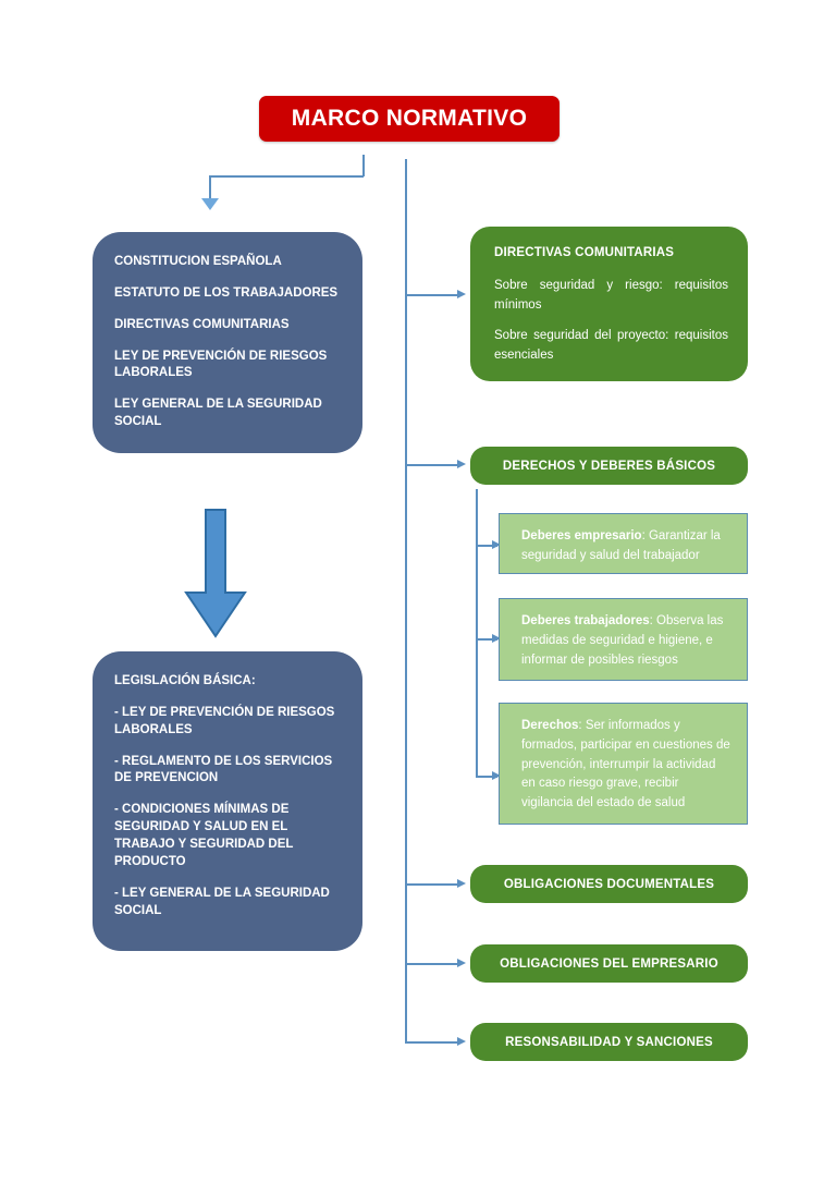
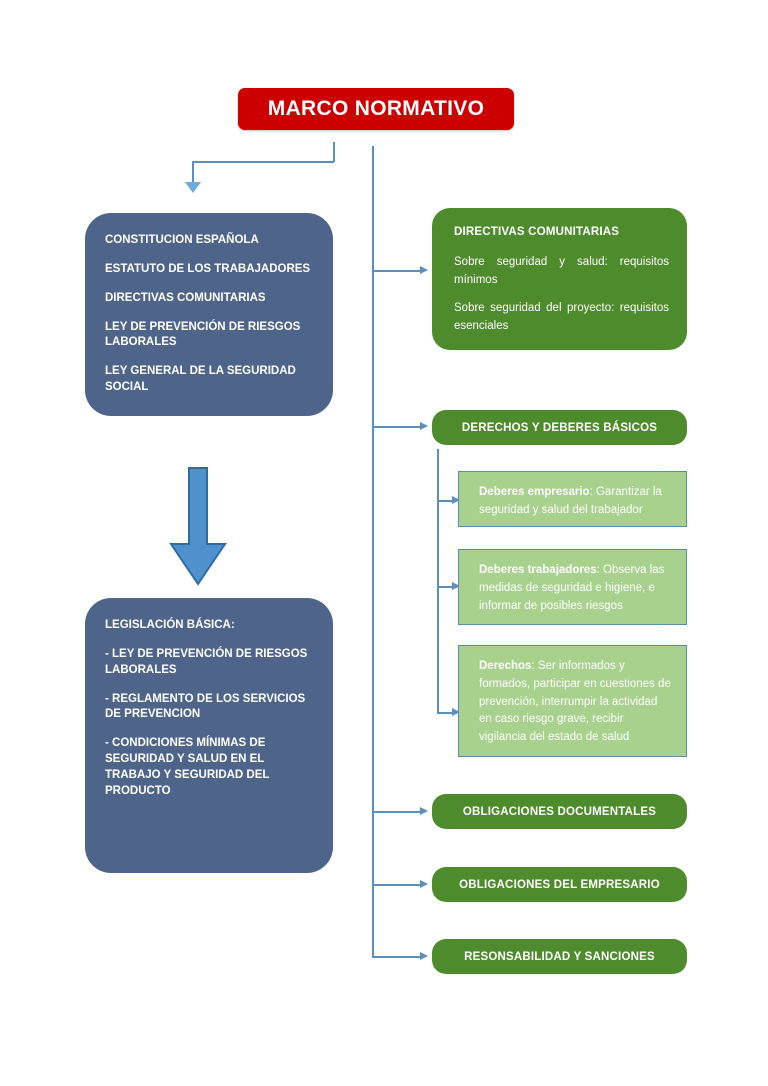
  MARCO NORMATIVO
  CONSTITUCION ESPAÑOLA
  ESTATUTO DE LOS TRABAJADORES
  DIRECTIVAS COMUNITARIAS
  LEY DE PREVENCIÓN DE RIESGOS LABORALES
  LEY GENERAL DE LA SEGURIDAD SOCIAL
  LEGISLACIÓN BÁSICA:
  - LEY DE PREVENCIÓN DE RIESGOS LABORALES
  - REGLAMENTO DE LOS SERVICIOS DE PREVENCION
  - CONDICIONES MÍNIMAS DE SEGURIDAD Y SALUD EN EL TRABAJO Y SEGURIDAD DEL PRODUCTO
- - LEY GENERAL DE LA SEGURIDAD SOCIAL
  DIRECTIVAS COMUNITARIAS
- Sobre seguridad y riesgo: requisitos mínimos
+ Sobre seguridad y salud: requisitos mínimos
  Sobre seguridad del proyecto: requisitos esenciales
  DERECHOS Y DEBERES BÁSICOS
  Deberes empresario: Garantizar la seguridad y salud del trabajador
  Deberes trabajadores: Observa las medidas de seguridad e higiene, e informar de posibles riesgos
  Derechos: Ser informados y formados, participar en cuestiones de prevención, interrumpir la actividad en caso riesgo grave, recibir vigilancia del estado de salud
  OBLIGACIONES DOCUMENTALES
  OBLIGACIONES DEL EMPRESARIO
  RESONSABILIDAD Y SANCIONES
